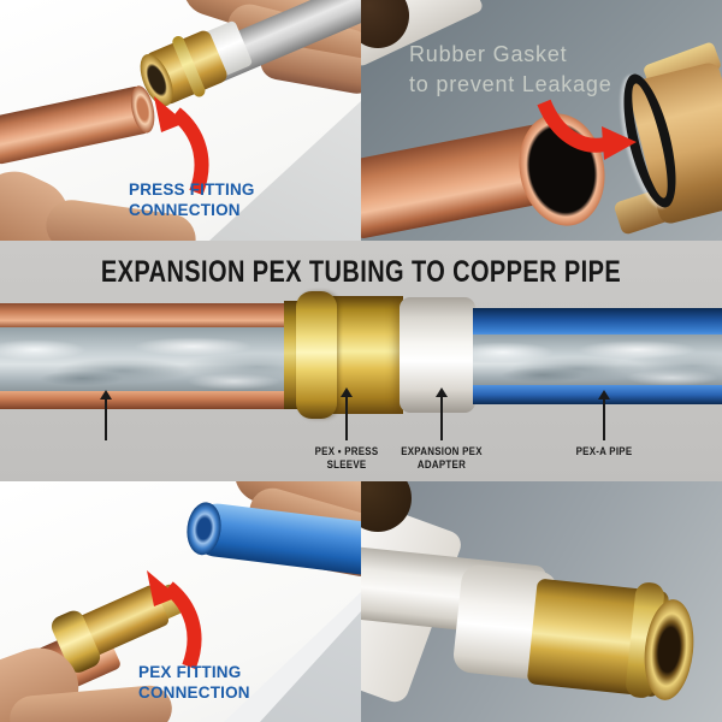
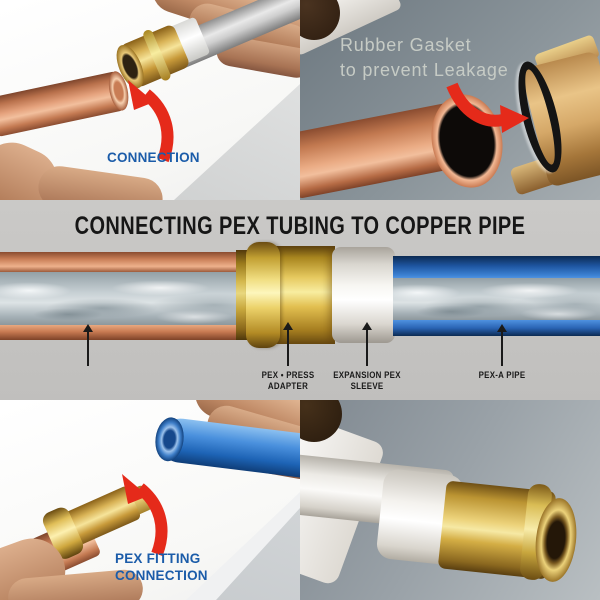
- PRESS FITTING
  CONNECTION
  Rubber Gasket
  to prevent Leakage
- EXPANSION PEX TUBING TO COPPER PIPE
+ CONNECTING PEX TUBING TO COPPER PIPE
  PEX • PRESS
- SLEEVE
+ ADAPTER
  EXPANSION PEX
- ADAPTER
+ SLEEVE
  PEX-A PIPE
  PEX FITTING
  CONNECTION
